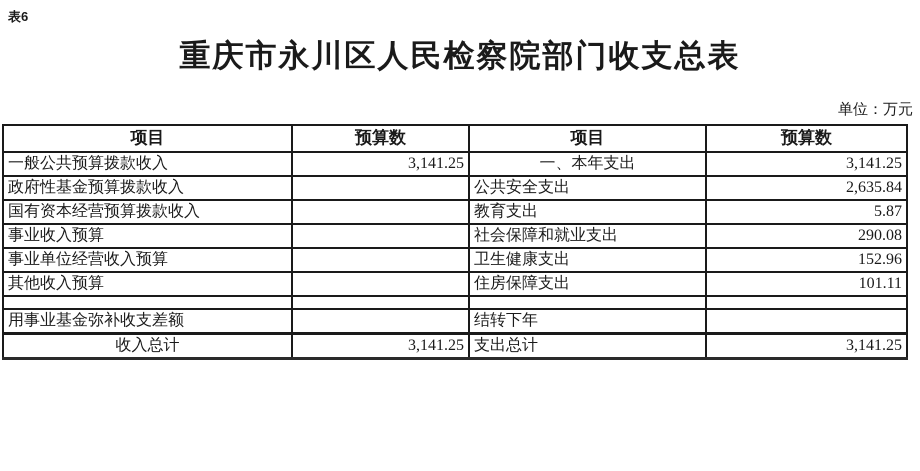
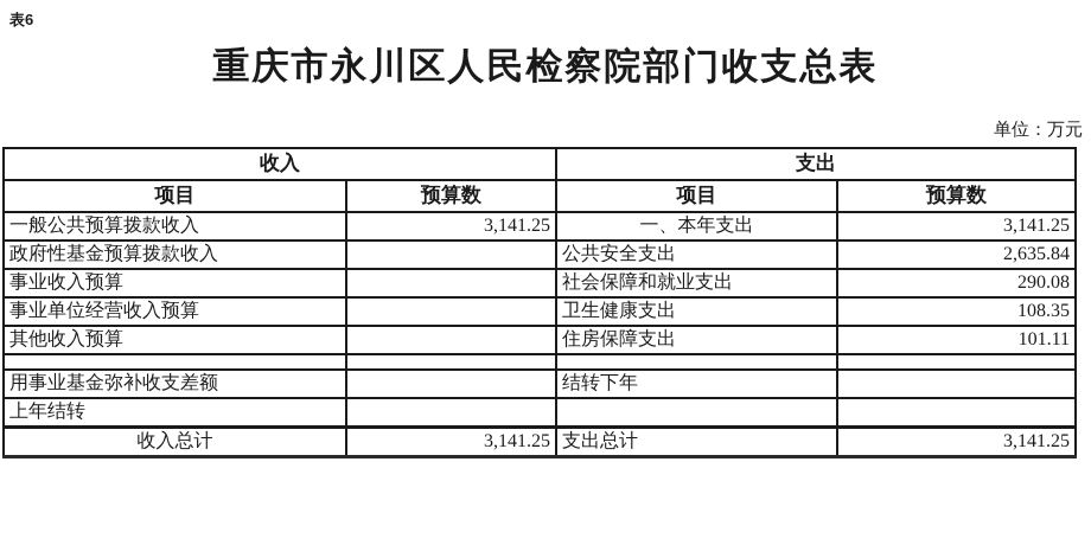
  表6
  重庆市永川区人民检察院部门收支总表
  单位：万元
+ 收入	支出
  项目	预算数	项目	预算数
  一般公共预算拨款收入	3,141.25	一、本年支出	3,141.25
  政府性基金预算拨款收入		公共安全支出	2,635.84
- 国有资本经营预算拨款收入		教育支出	5.87
  事业收入预算		社会保障和就业支出	290.08
- 事业单位经营收入预算		卫生健康支出	152.96
+ 事业单位经营收入预算		卫生健康支出	108.35
  其他收入预算		住房保障支出	101.11
  用事业基金弥补收支差额		结转下年
+ 上年结转
  收入总计	3,141.25	支出总计	3,141.25
